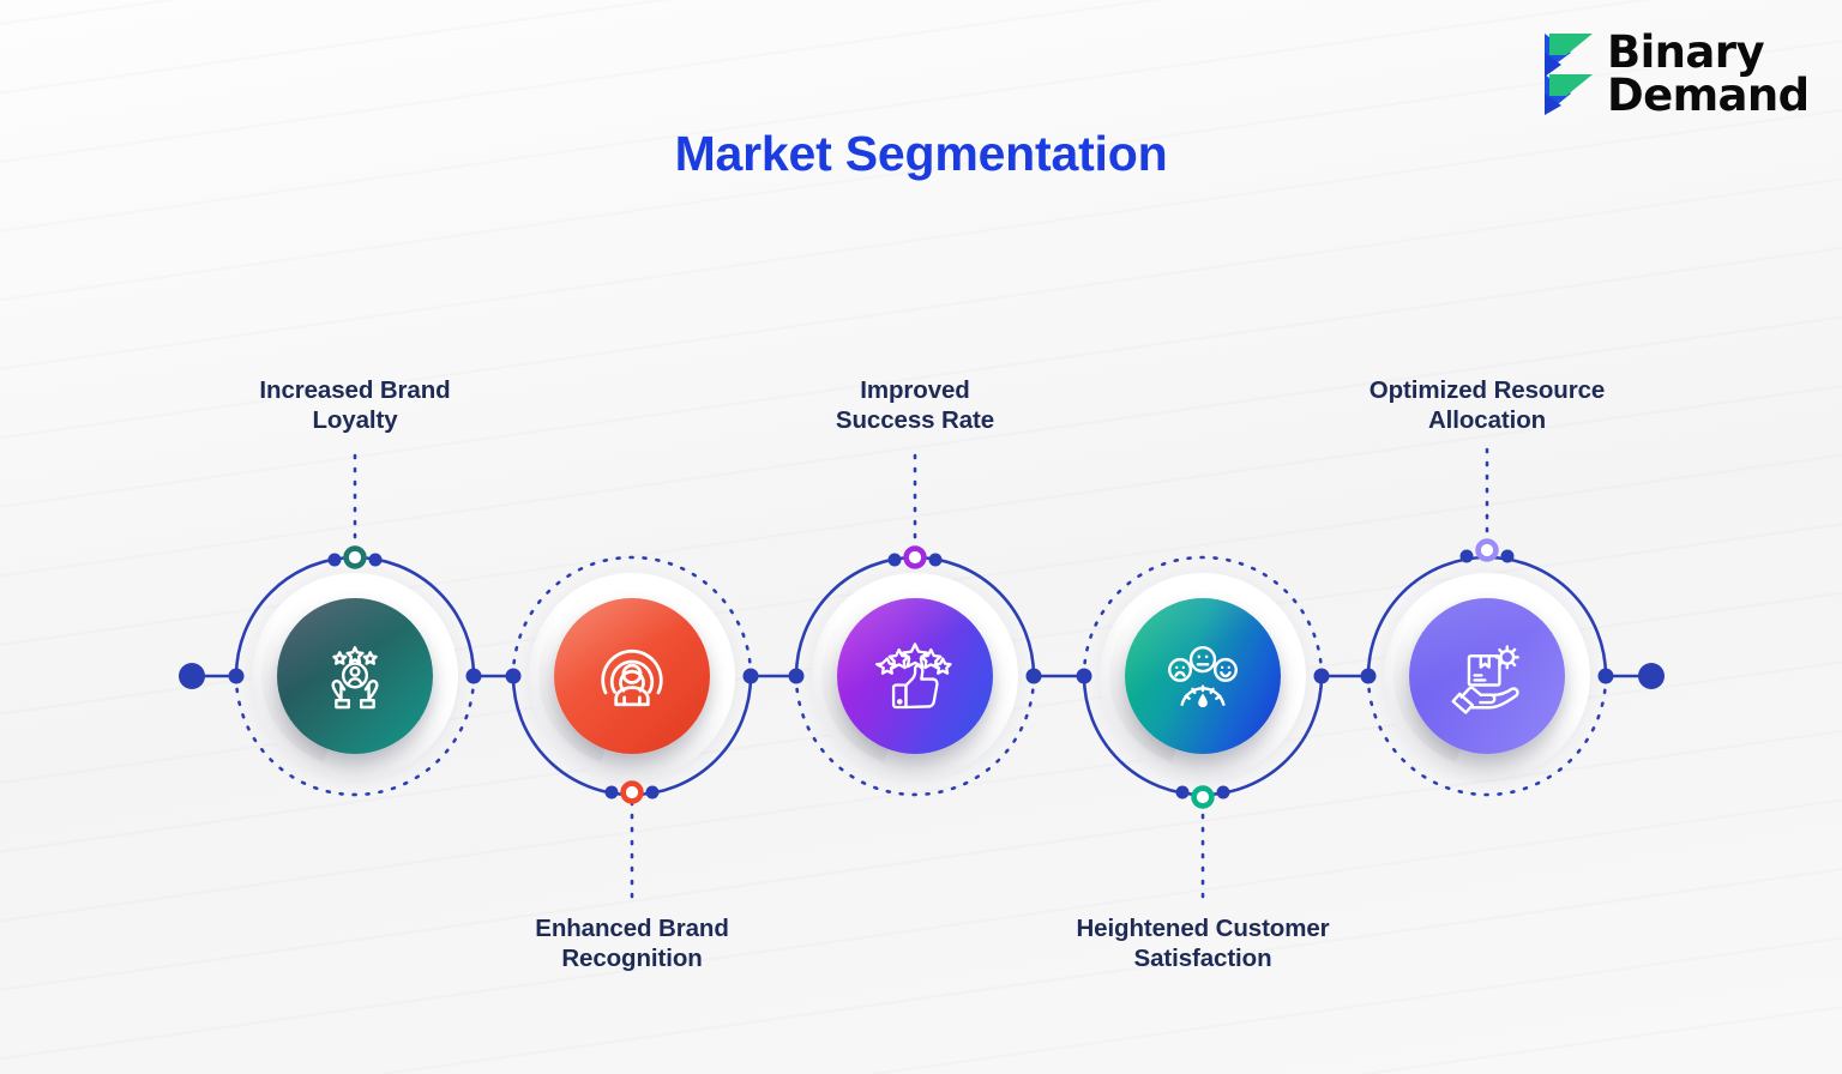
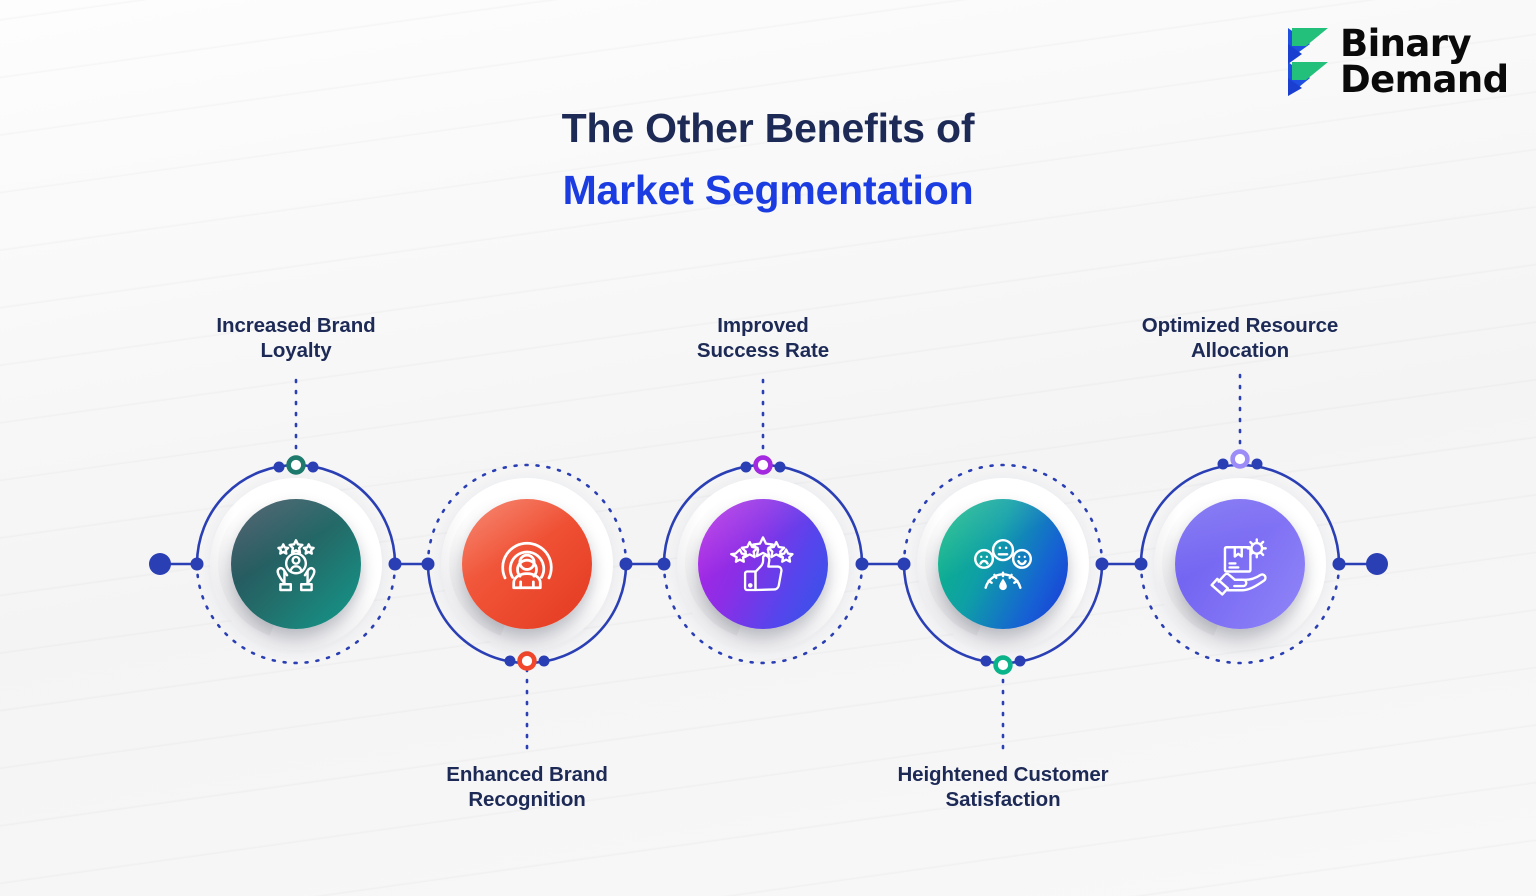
  Binary
  Demand
+ The Other Benefits of
  Market Segmentation
  Increased Brand
  Loyalty
  Enhanced Brand
  Recognition
  Improved
  Success Rate
  Heightened Customer
  Satisfaction
  Optimized Resource
  Allocation
